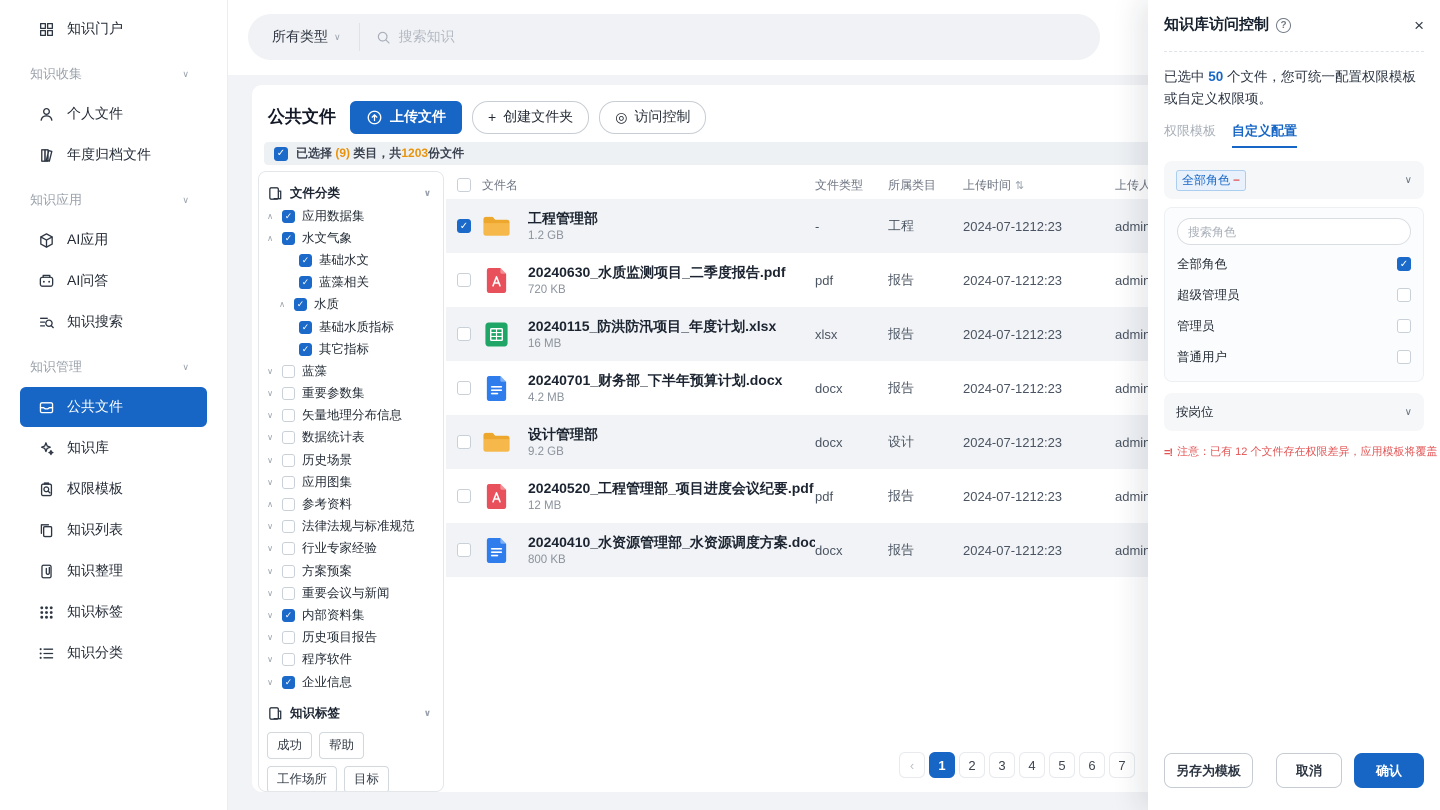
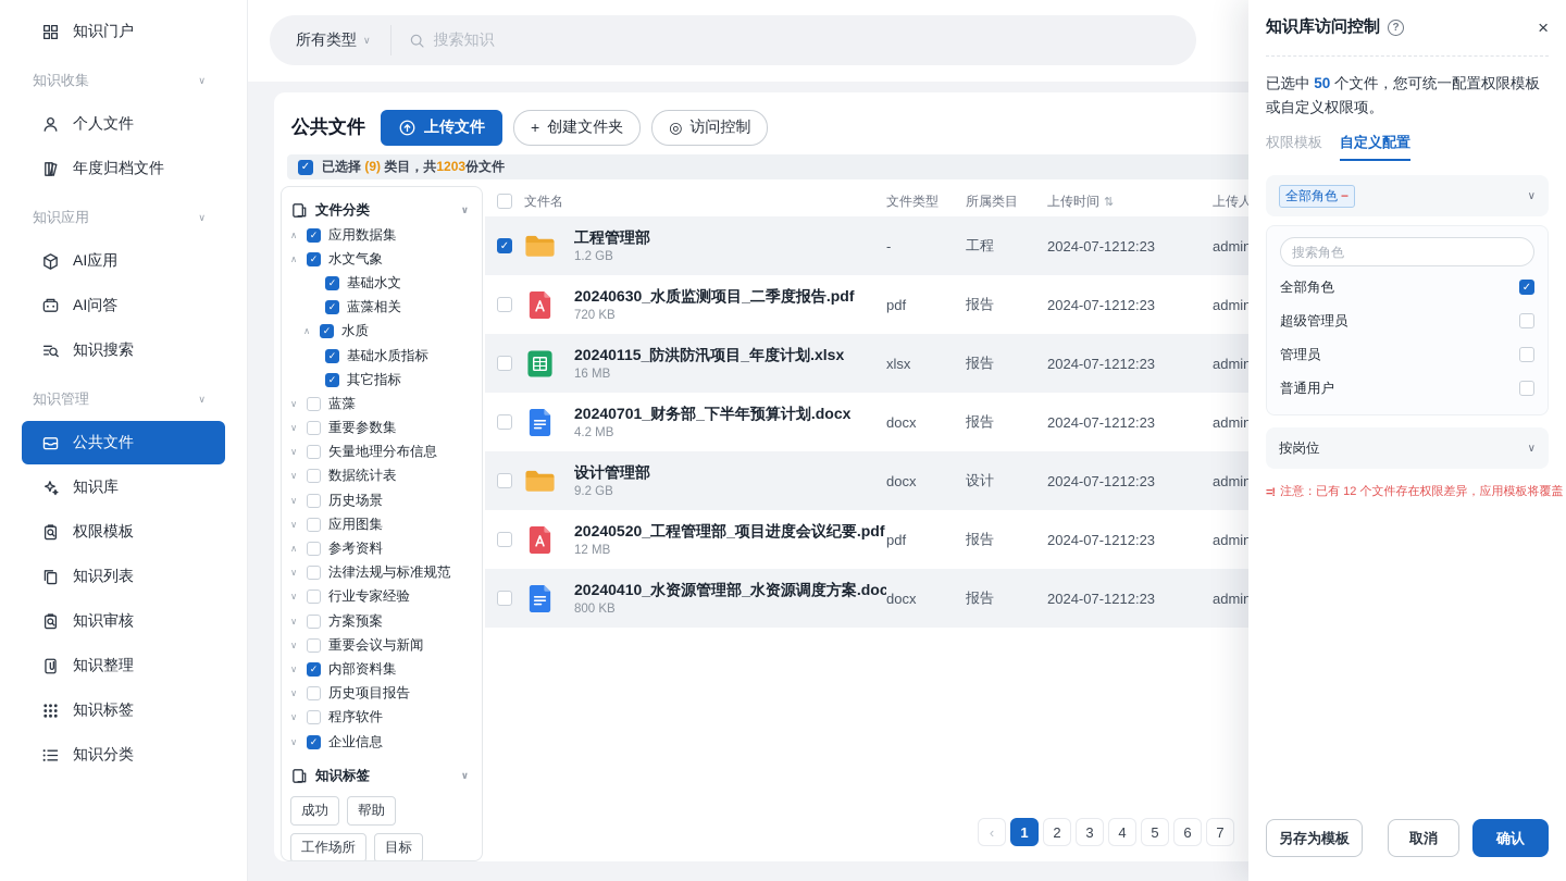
  知识门户
  知识收集
  ∨
  个人文件
  年度归档文件
  知识应用
  ∨
  AI应用
  AI问答
  知识搜索
  知识管理
  ∨
  公共文件
  知识库
  权限模板
  知识列表
+ 知识审核
  知识整理
  知识标签
  知识分类
  所有类型
  ∨
  搜索知识
  公共文件
  上传文件
  +
  创建文件夹
  ◎
  访问控制
  ✓
  已选择 (9) 类目，共1203份文件
  文件分类
  ∨
  ∧
  ✓
  应用数据集
  ∧
  ✓
  水文气象
  ✓
  基础水文
  ✓
  蓝藻相关
  ∧
  ✓
  水质
  ✓
  基础水质指标
  ✓
  其它指标
  ∨
  蓝藻
  ∨
  重要参数集
  ∨
  矢量地理分布信息
  ∨
  数据统计表
  ∨
  历史场景
  ∨
  应用图集
  ∧
  参考资料
  ∨
  法律法规与标准规范
  ∨
  行业专家经验
  ∨
  方案预案
  ∨
  重要会议与新闻
  ∨
  ✓
  内部资料集
  ∨
  历史项目报告
  ∨
  程序软件
  ∨
  ✓
  企业信息
  知识标签
  ∨
  成功
  帮助
  工作场所
  目标
  文件名
  文件类型
  所属类目
  上传时间 ⇅
  上传人
  ✓
  工程管理部
  1.2 GB
  -
  工程
  2024-07-1212:23
  admin
  20240630_水质监测项目_二季度报告.pdf
  720 KB
  pdf
  报告
  2024-07-1212:23
  admin
  20240115_防洪防汛项目_年度计划.xlsx
  16 MB
  xlsx
  报告
  2024-07-1212:23
  admin
  20240701_财务部_下半年预算计划.docx
  4.2 MB
  docx
  报告
  2024-07-1212:23
  admin
  设计管理部
  9.2 GB
  docx
  设计
  2024-07-1212:23
  admin
  20240520_工程管理部_项目进度会议纪要.pdf
  12 MB
  pdf
  报告
  2024-07-1212:23
  admin
  20240410_水资源管理部_水资源调度方案.doc
  800 KB
  docx
  报告
  2024-07-1212:23
  admin
  ‹
  1
  2
  3
  4
  5
  6
  7
  知识库访问控制
  ?
  ×
  已选中 50 个文件，您可统一配置权限模板或自定义权限项。
  权限模板
  自定义配置
  全部角色
  −
  ∨
  搜索角色
  全部角色
  ✓
  超级管理员
  管理员
  普通用户
  按岗位
  ∨
  =!
  注意：已有 12 个文件存在权限差异，应用模板将覆盖
  另存为模板
  取消
  确认
